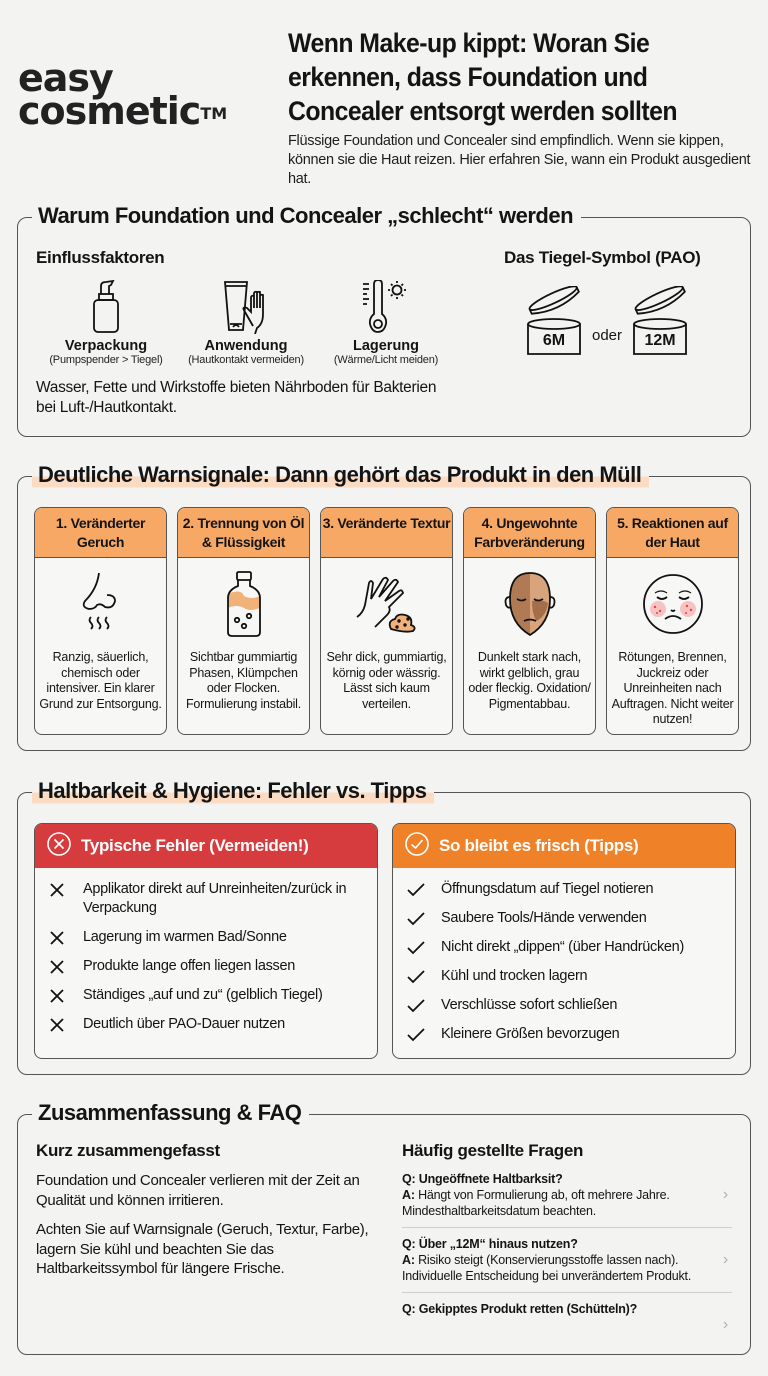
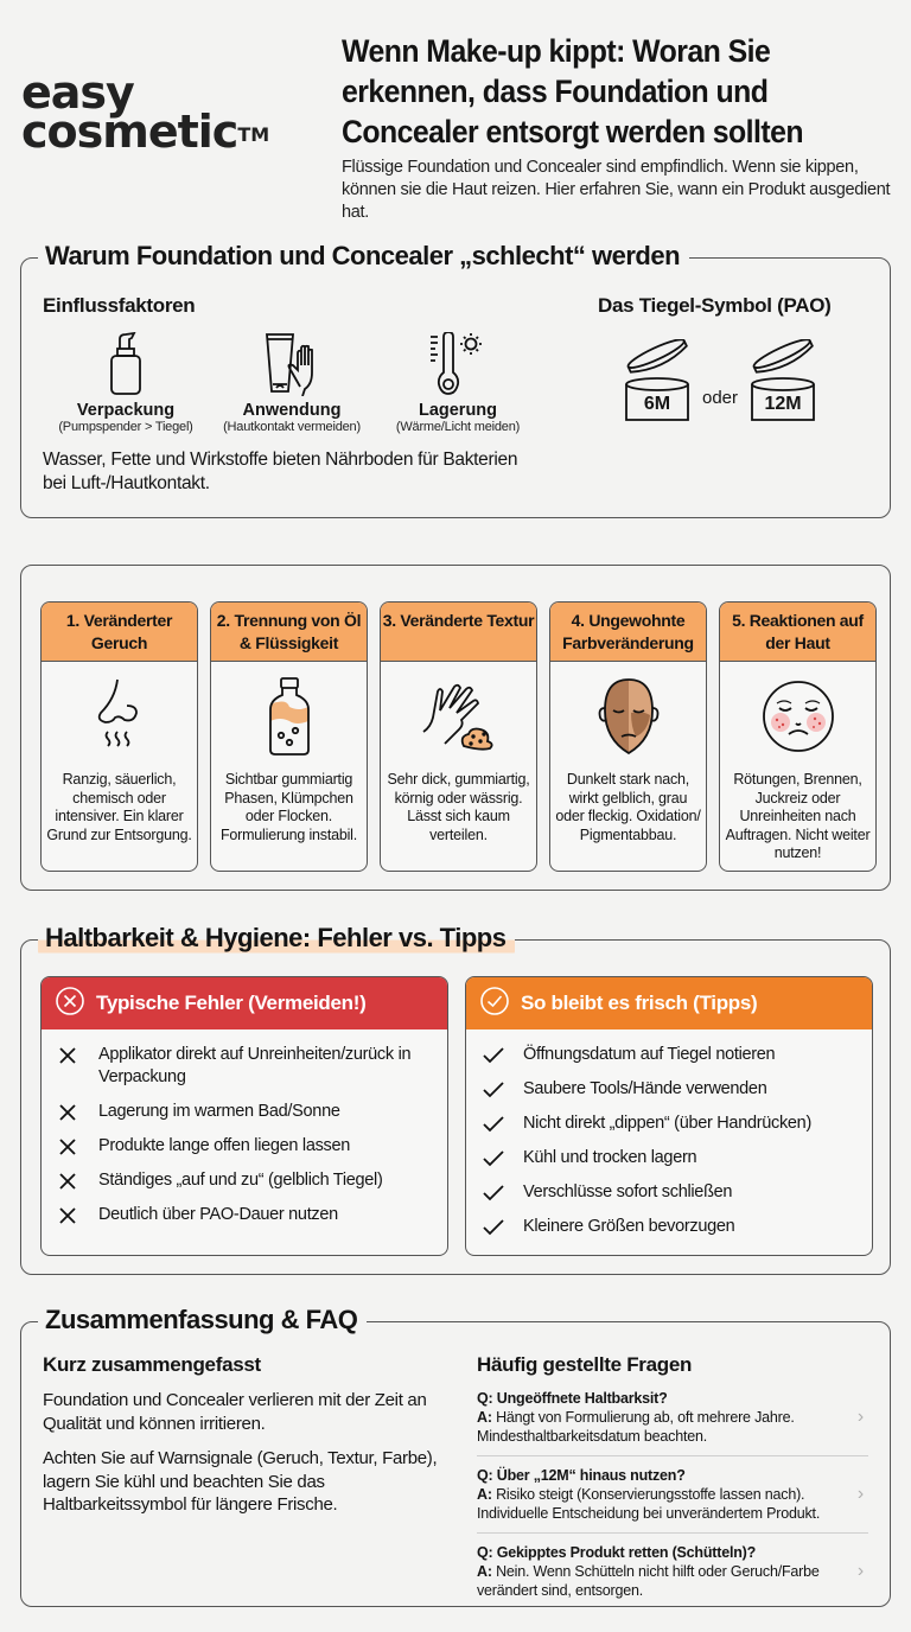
  easy
  cosmeticTM
  Wenn Make-up kippt: Woran Sie erkennen, dass Foundation und Concealer entsorgt werden sollten
  Flüssige Foundation und Concealer sind empfindlich. Wenn sie kippen, können sie die Haut reizen. Hier erfahren Sie, wann ein Produkt ausgedient hat.
  Warum Foundation und Concealer „schlecht“ werden
  Einflussfaktoren
  Verpackung
  (Pumpspender > Tiegel)
  Anwendung
  (Hautkontakt vermeiden)
  Lagerung
  (Wärme/Licht meiden)
  Wasser, Fette und Wirkstoffe bieten Nährboden für Bakterien bei Luft-/Hautkontakt.
  Das Tiegel-Symbol (PAO)
  6M
  oder
  12M
- Deutliche Warnsignale: Dann gehört das Produkt in den Müll
  1. Veränderter Geruch
  Ranzig, säuerlich, chemisch oder intensiver. Ein klarer Grund zur Entsorgung.
  2. Trennung von Öl & Flüssigkeit
  Sichtbar gummiartig Phasen, Klümpchen oder Flocken. Formulierung instabil.
  3. Veränderte Textur
  Sehr dick, gummiartig, körnig oder wässrig. Lässt sich kaum verteilen.
  4. Ungewohnte Farbveränderung
  Dunkelt stark nach, wirkt gelblich, grau oder fleckig. Oxidation/ Pigmentabbau.
  5. Reaktionen auf der Haut
  Rötungen, Brennen, Juckreiz oder Unreinheiten nach Auftragen. Nicht weiter nutzen!
  Haltbarkeit & Hygiene: Fehler vs. Tipps
  Typische Fehler (Vermeiden!)
  Applikator direkt auf Unreinheiten/zurück in Verpackung
  Lagerung im warmen Bad/Sonne
  Produkte lange offen liegen lassen
  Ständiges „auf und zu“ (gelblich Tiegel)
  Deutlich über PAO-Dauer nutzen
  So bleibt es frisch (Tipps)
  Öffnungsdatum auf Tiegel notieren
  Saubere Tools/Hände verwenden
  Nicht direkt „dippen“ (über Handrücken)
  Kühl und trocken lagern
  Verschlüsse sofort schließen
  Kleinere Größen bevorzugen
  Zusammenfassung & FAQ
  Kurz zusammengefasst
  Foundation und Concealer verlieren mit der Zeit an Qualität und können irritieren.
  Achten Sie auf Warnsignale (Geruch, Textur, Farbe), lagern Sie kühl und beachten Sie das Haltbarkeitssymbol für längere Frische.
  Häufig gestellte Fragen
  Q: Ungeöffnete Haltbarksit?
  A: Hängt von Formulierung ab, oft mehrere Jahre. Mindesthaltbarkeitsdatum beachten.
  ›
  Q: Über „12M“ hinaus nutzen?
  A: Risiko steigt (Konservierungsstoffe lassen nach). Individuelle Entscheidung bei unverändertem Produkt.
  ›
  Q: Gekipptes Produkt retten (Schütteln)?
+ A: Nein. Wenn Schütteln nicht hilft oder Geruch/Farbe verändert sind, entsorgen.
  ›
